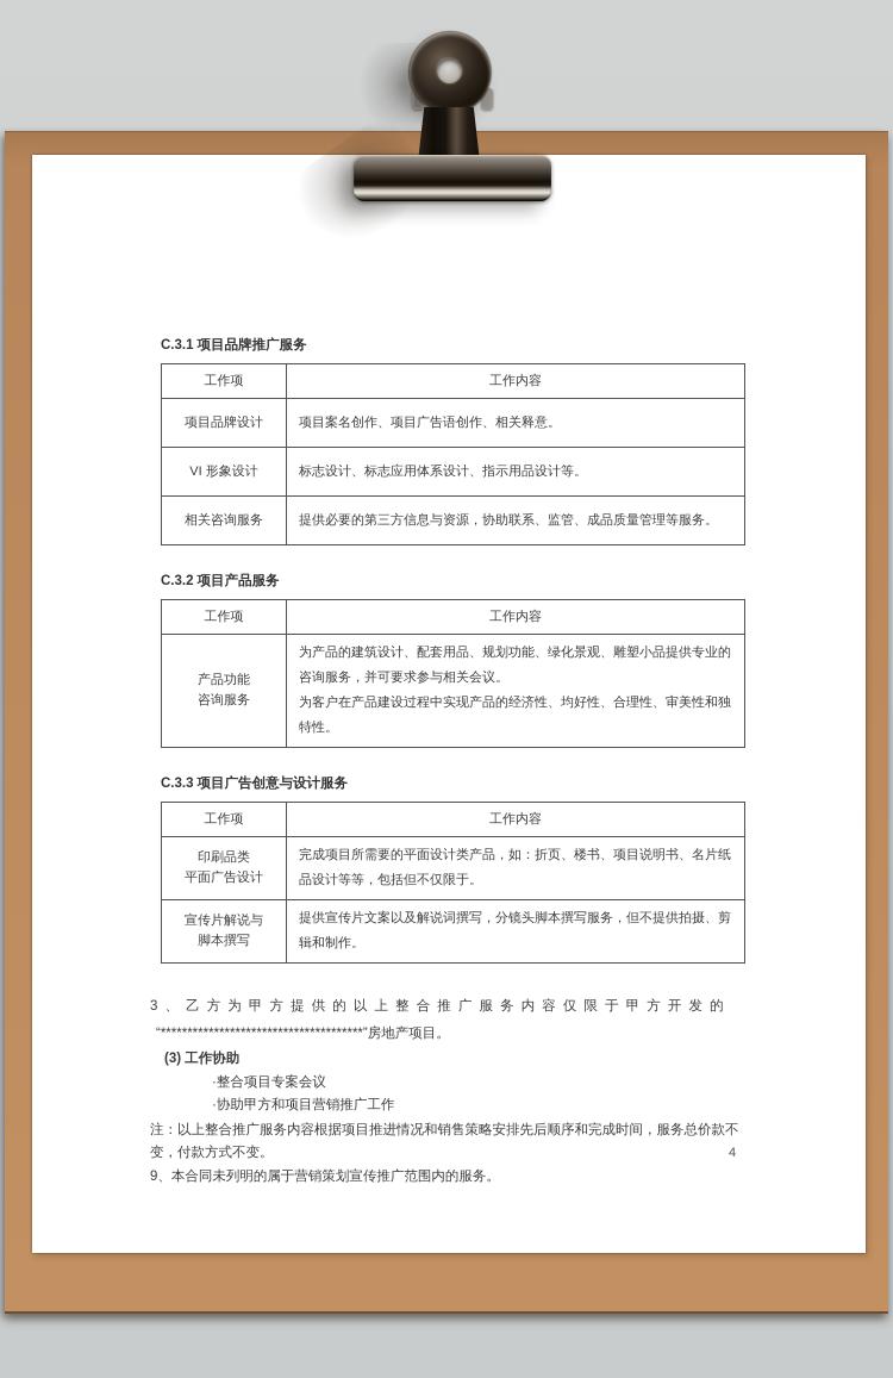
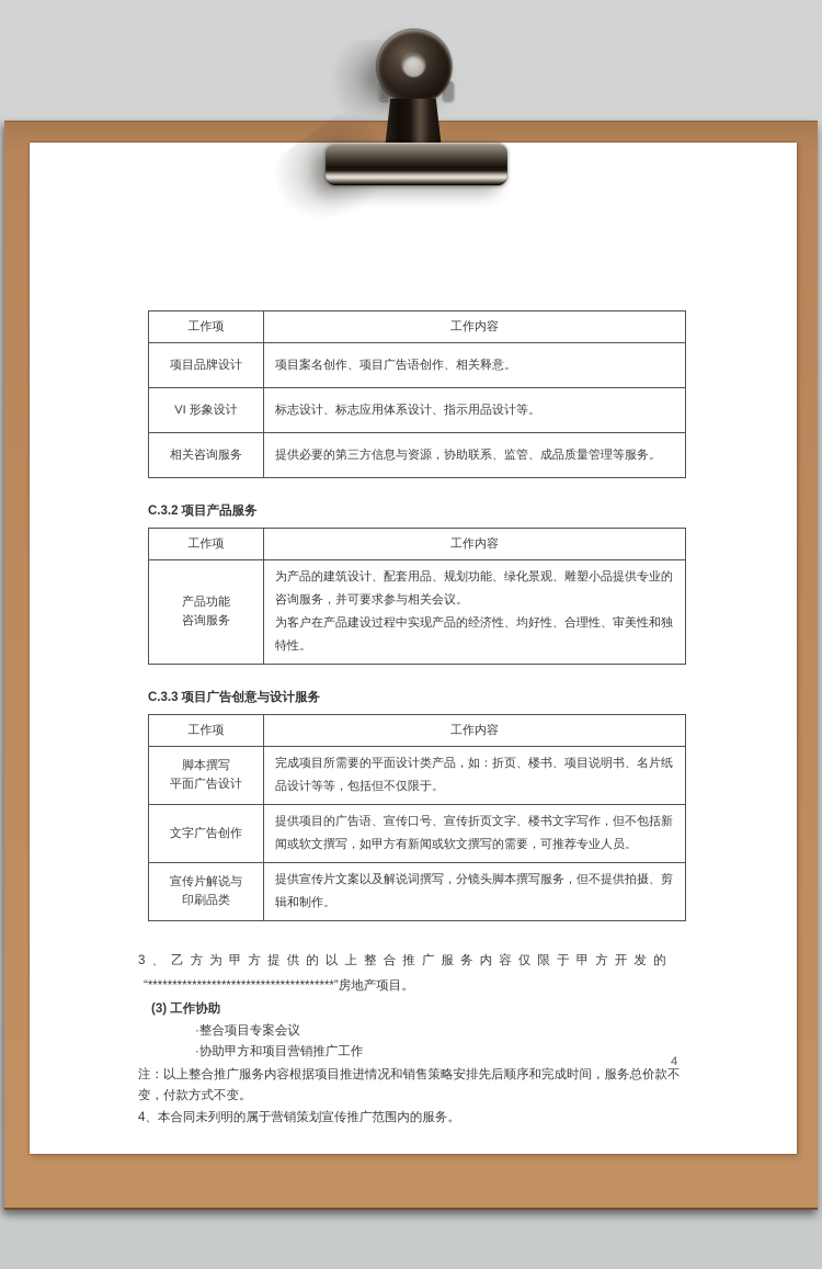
- C.3.1 项目品牌推广服务
  工作项	工作内容
  项目品牌设计	项目案名创作、项目广告语创作、相关释意。
  VI 形象设计	标志设计、标志应用体系设计、指示用品设计等。
  相关咨询服务	提供必要的第三方信息与资源，协助联系、监管、成品质量管理等服务。
  C.3.2 项目产品服务
  工作项	工作内容
  产品功能 咨询服务	为产品的建筑设计、配套用品、规划功能、绿化景观、雕塑小品提供专业的咨询服务，并可要求参与相关会议。 为客户在产品建设过程中实现产品的经济性、均好性、合理性、审美性和独特性。
  C.3.3 项目广告创意与设计服务
  工作项	工作内容
- 印刷品类 平面广告设计	完成项目所需要的平面设计类产品，如：折页、楼书、项目说明书、名片纸品设计等等，包括但不仅限于。
+ 脚本撰写 平面广告设计	完成项目所需要的平面设计类产品，如：折页、楼书、项目说明书、名片纸品设计等等，包括但不仅限于。
+ 文字广告创作	提供项目的广告语、宣传口号、宣传折页文字、楼书文字写作，但不包括新闻或软文撰写，如甲方有新闻或软文撰写的需要，可推荐专业人员。
- 宣传片解说与 脚本撰写	提供宣传片文案以及解说词撰写，分镜头脚本撰写服务，但不提供拍摄、剪辑和制作。
+ 宣传片解说与 印刷品类	提供宣传片文案以及解说词撰写，分镜头脚本撰写服务，但不提供拍摄、剪辑和制作。
  3、乙方为甲方提供的以上整合推广服务内容仅限于甲方开发的
  “**************************************”房地产项目。
  (3) 工作协助
  ·整合项目专案会议
  ·协助甲方和项目营销推广工作
  注：以上整合推广服务内容根据项目推进情况和销售策略安排先后顺序和完成时间，服务总价款不变，付款方式不变。
- 9、本合同未列明的属于营销策划宣传推广范围内的服务。
+ 4、本合同未列明的属于营销策划宣传推广范围内的服务。
  4
